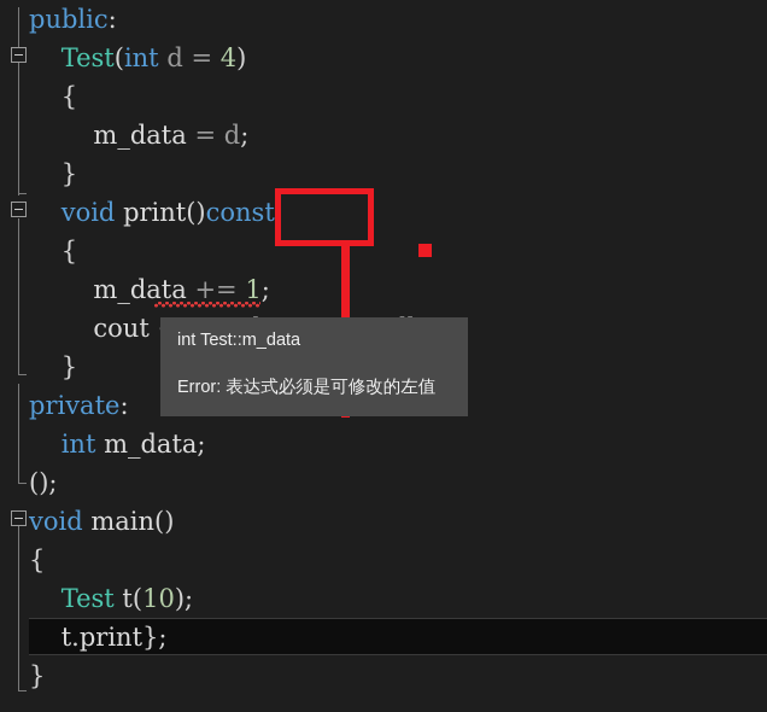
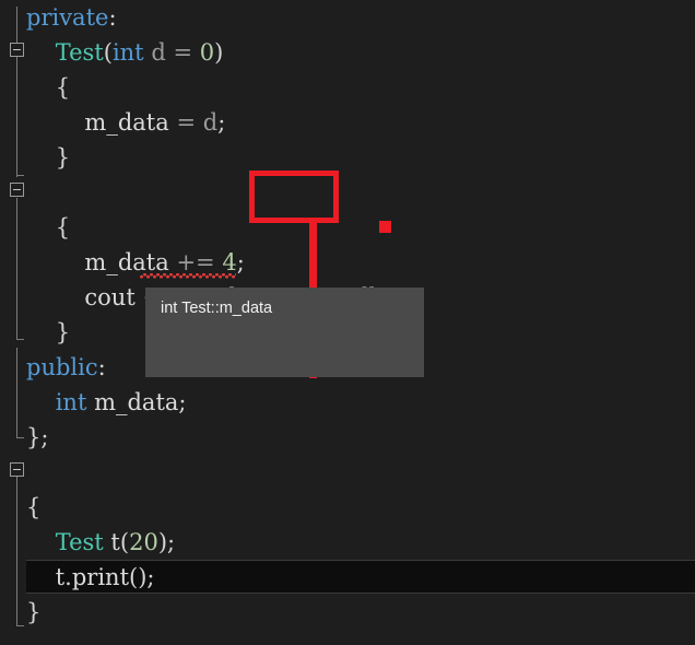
- public:
+ private:
- Test(int d = 4)
+ Test(int d = 0)
  {
  m_data = d;
  }
- void print()const
  {
- m_data += 1;
+ m_data += 4;
  }
- private:
+ public:
  int m_data;
- ();
+ };
- void main()
  {
- Test t(10);
+ Test t(20);
- t.print};
+ t.print();
  }
  int Test::m_data
- Error: 表达式必须是可修改的左值
